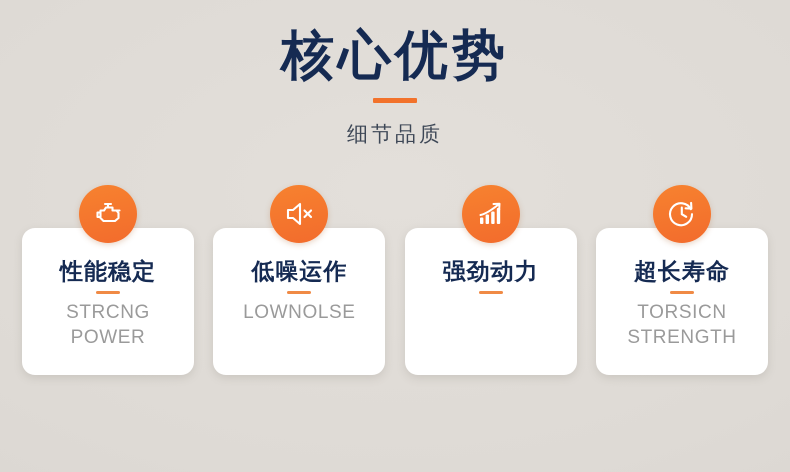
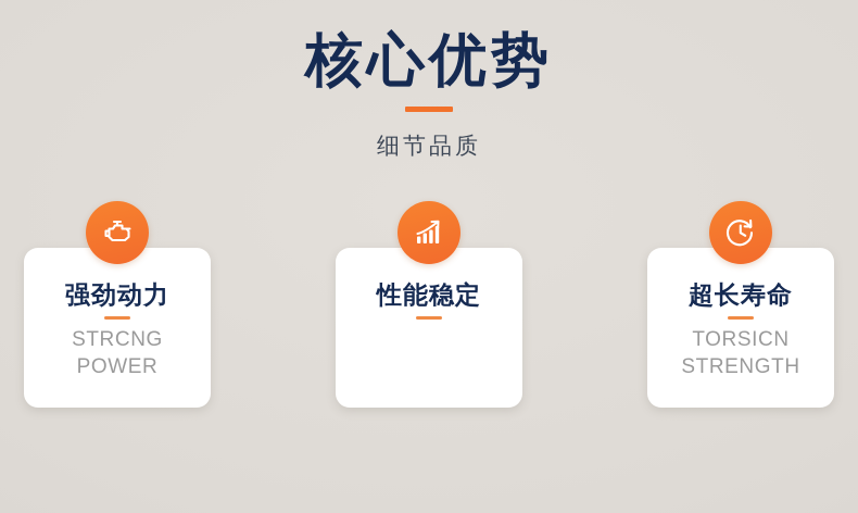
  核心优势
  细节品质
- 性能稳定
+ 强劲动力
  STRCNG
  POWER
- 低噪运作
- LOWNOLSE
- 强劲动力
+ 性能稳定
  超长寿命
  TORSICN
  STRENGTH
